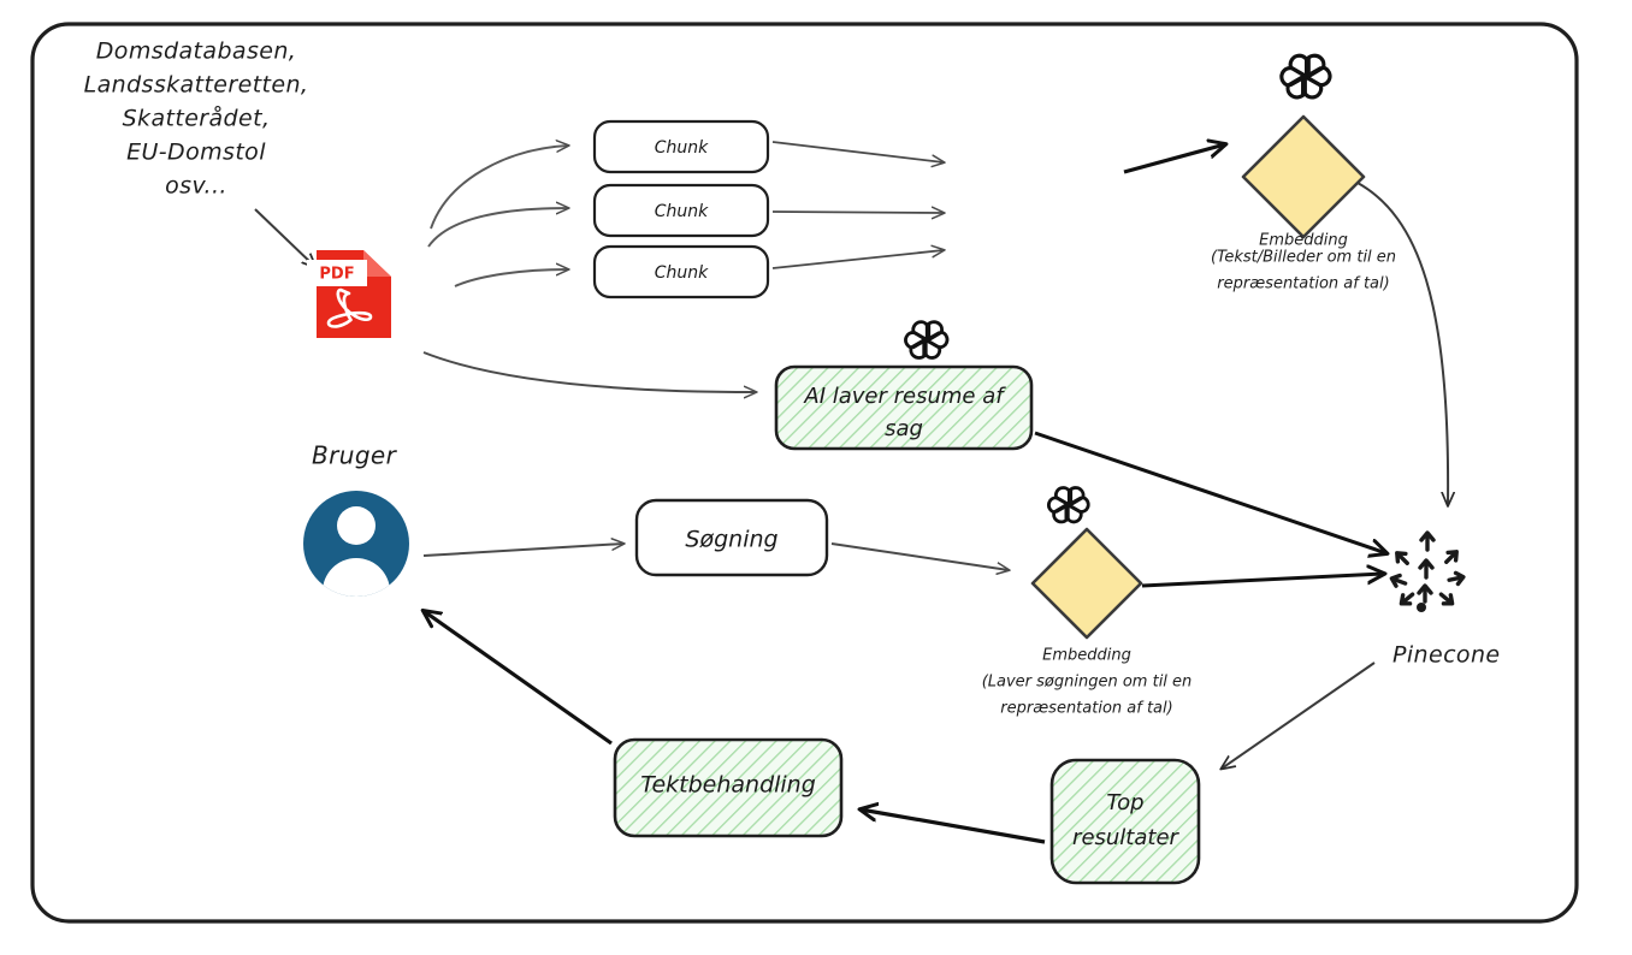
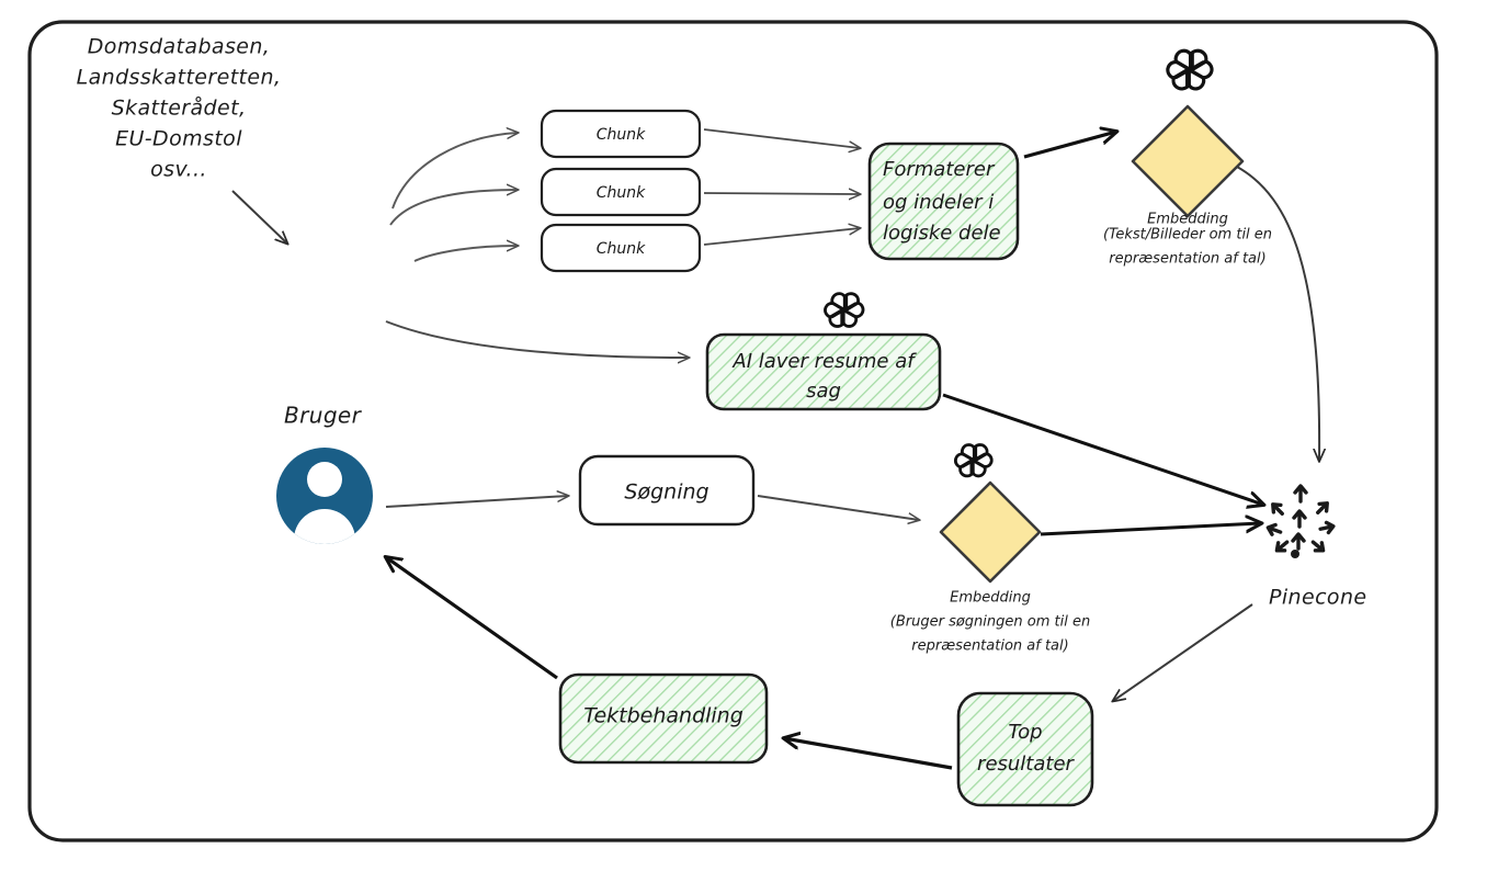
  Domsdatabasen,
  Landsskatteretten,
  Skatterådet,
  EU-Domstol
  osv...
- PDF
  Chunk
  Chunk
  Chunk
+ Formaterer
+ og indeler i
+ logiske dele
  Embedding
  (Tekst/Billeder om til en
  repræsentation af tal)
  AI laver resume af
  sag
  Bruger
  Søgning
  Embedding
- (Laver søgningen om til en
+ (Bruger søgningen om til en
  repræsentation af tal)
  Pinecone
  Top
  resultater
  Tektbehandling
